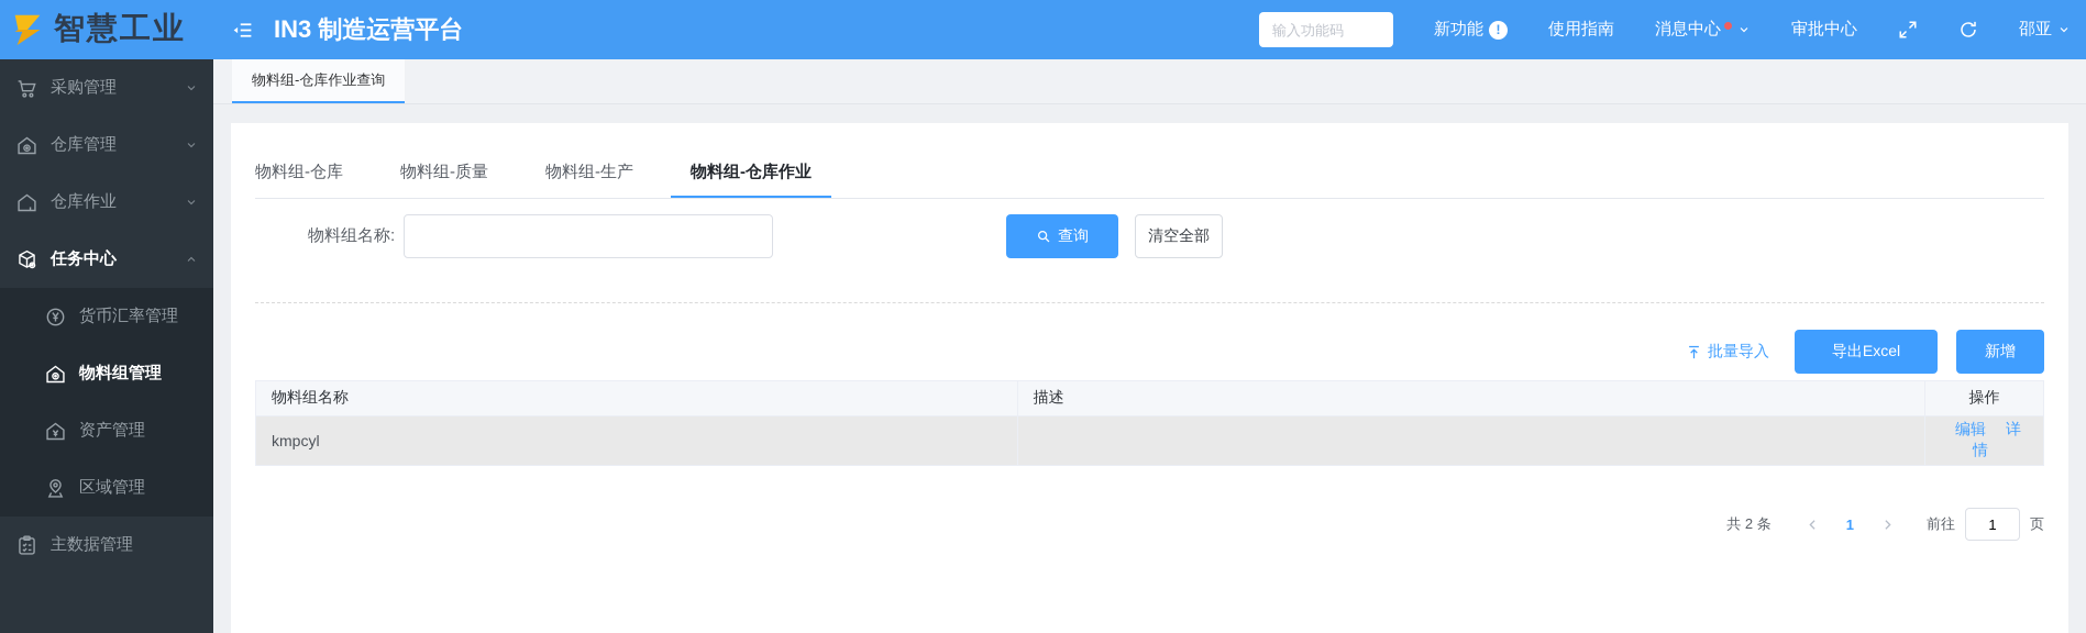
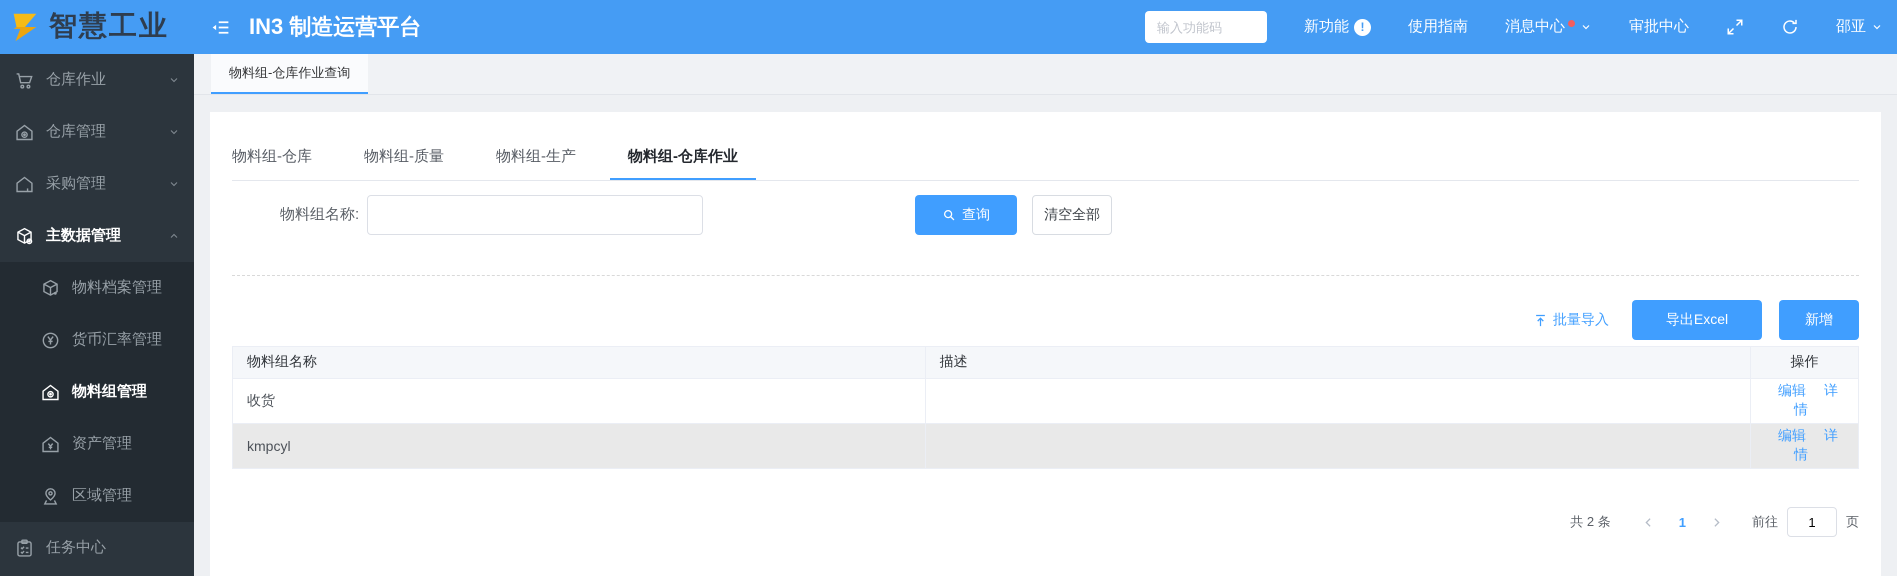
  智慧工业
  IN3 制造运营平台
  输入功能码
  新功能
  !
  使用指南
  消息中心
  审批中心
  邵亚
- 采购管理
+ 仓库作业
  仓库管理
- 仓库作业
+ 采购管理
- 任务中心
+ 主数据管理
+ 物料档案管理
  货币汇率管理
  物料组管理
  资产管理
  区域管理
- 主数据管理
+ 任务中心
  物料组-仓库作业查询
  物料组-仓库
  物料组-质量
  物料组-生产
  物料组-仓库作业
  物料组名称:
  查询
  清空全部
  批量导入
  导出Excel
  新增
  物料组名称	描述	操作
+ 收货		编辑 详情
  kmpcyl		编辑 详情
  共 2 条
  1
  前往
  1
  页
